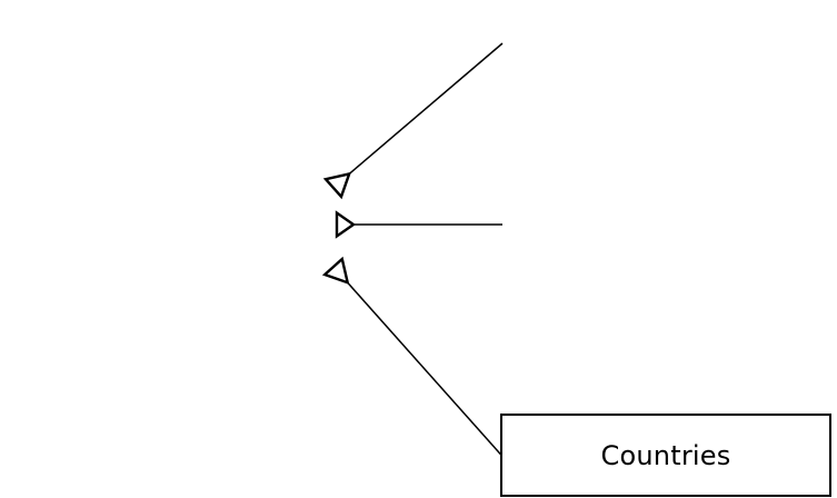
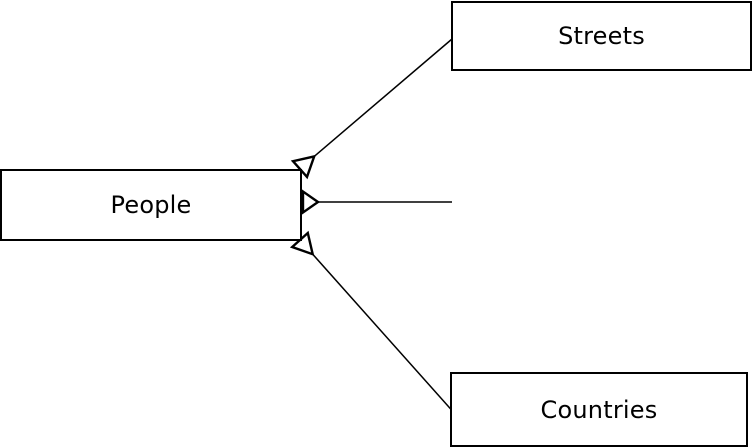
+ People
+ Streets
  Countries
